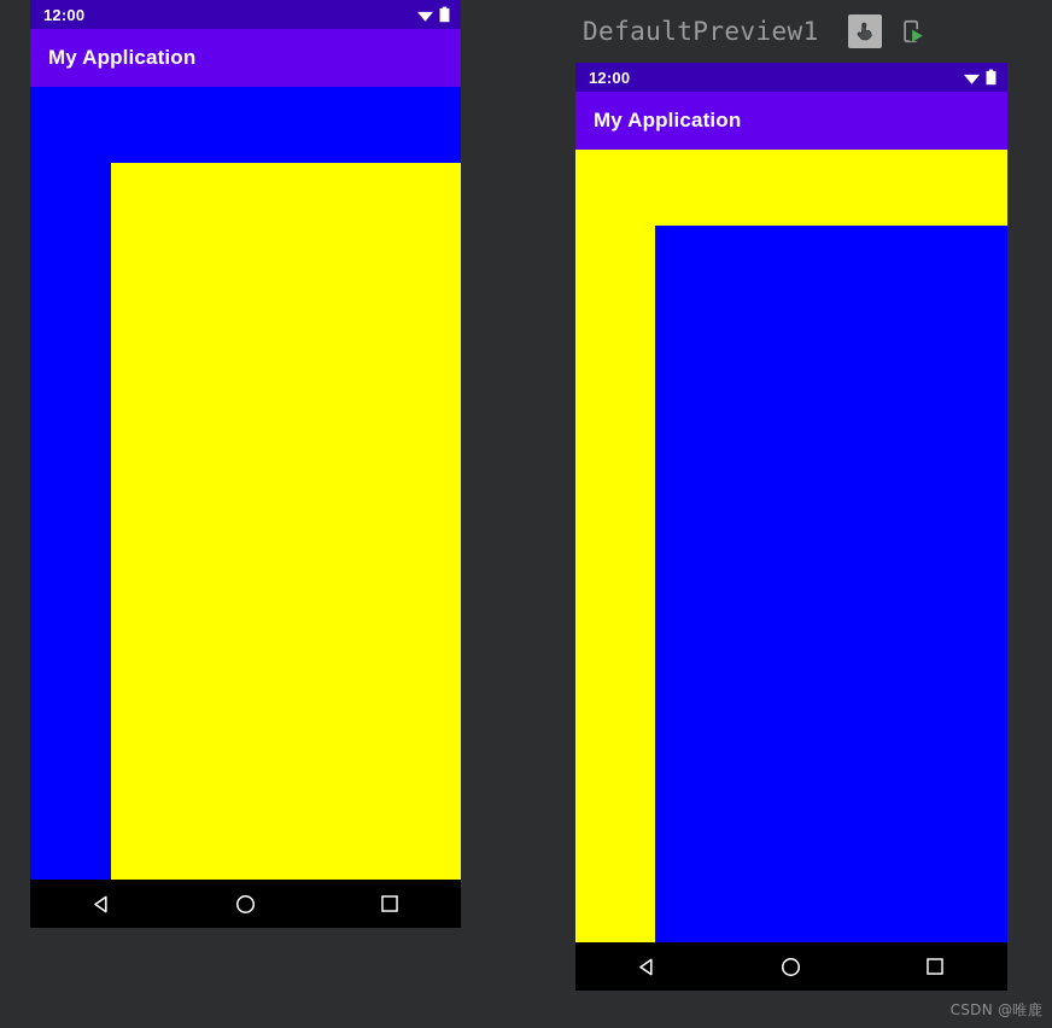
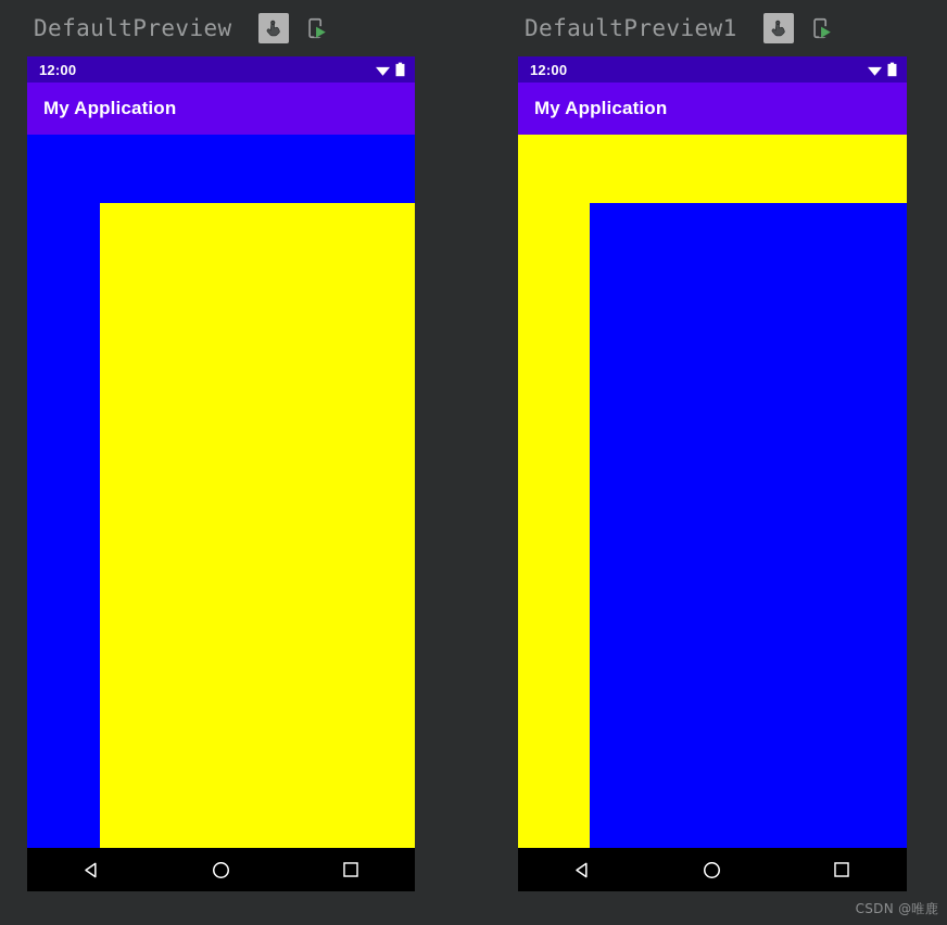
+ DefaultPreview
  12:00
  My Application
  DefaultPreview1
  12:00
  My Application
  CSDN @唯鹿
